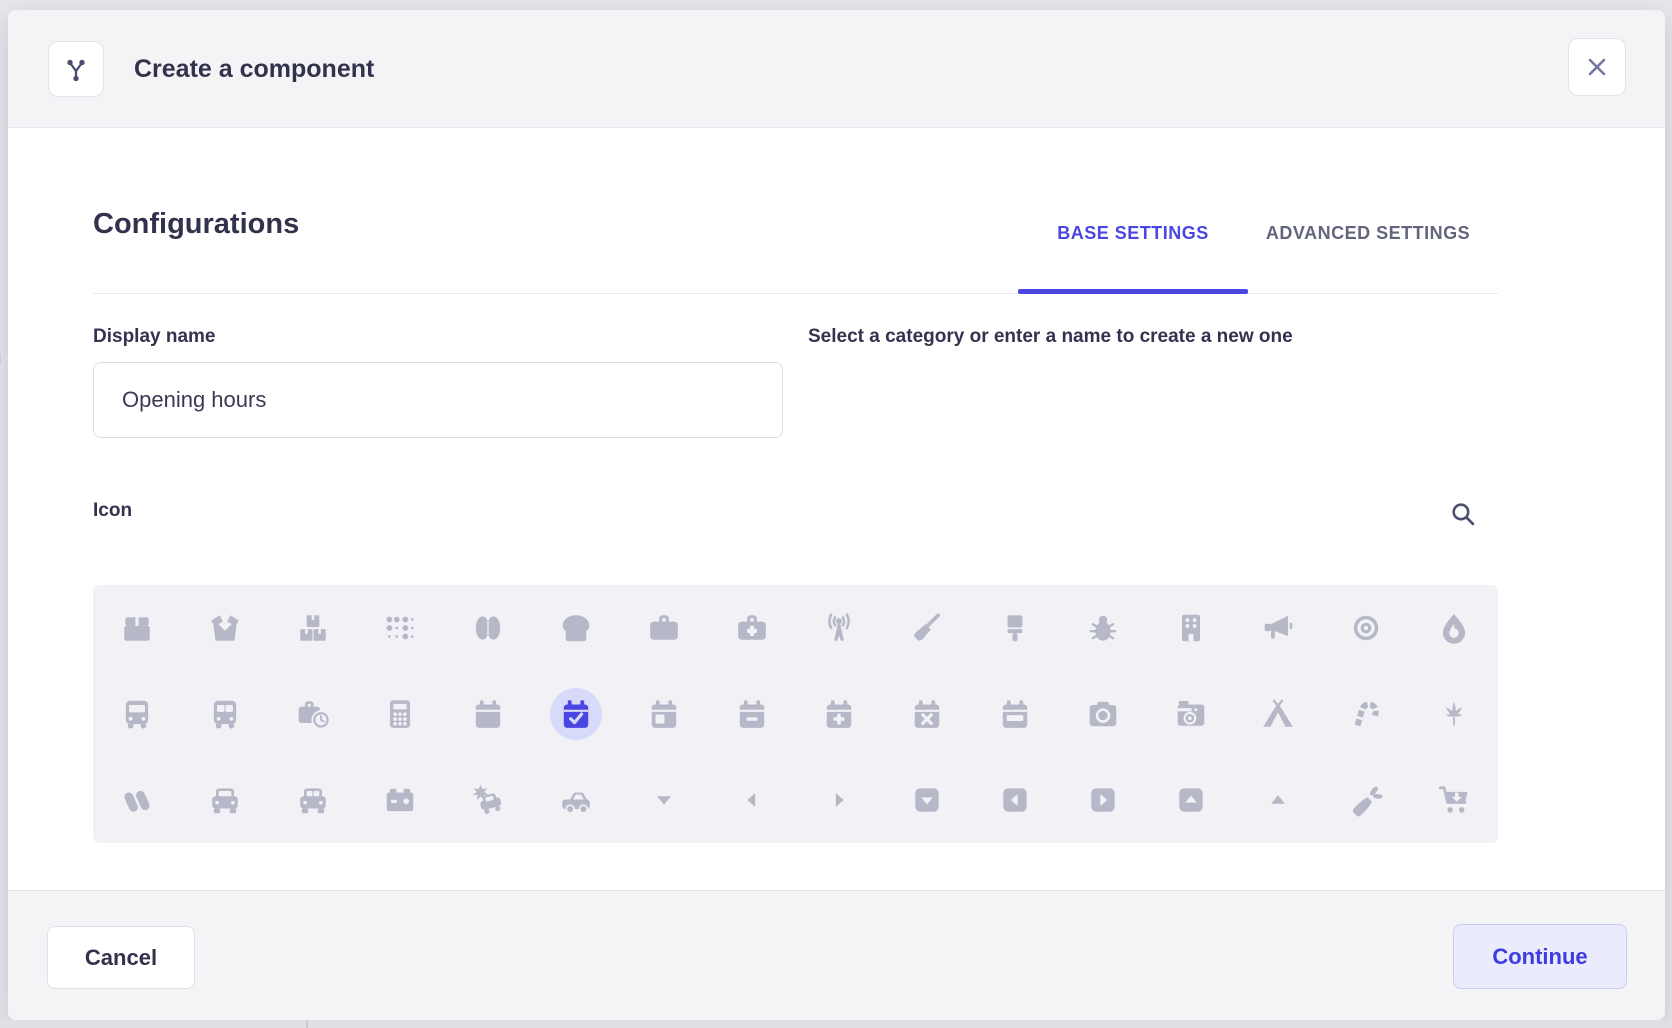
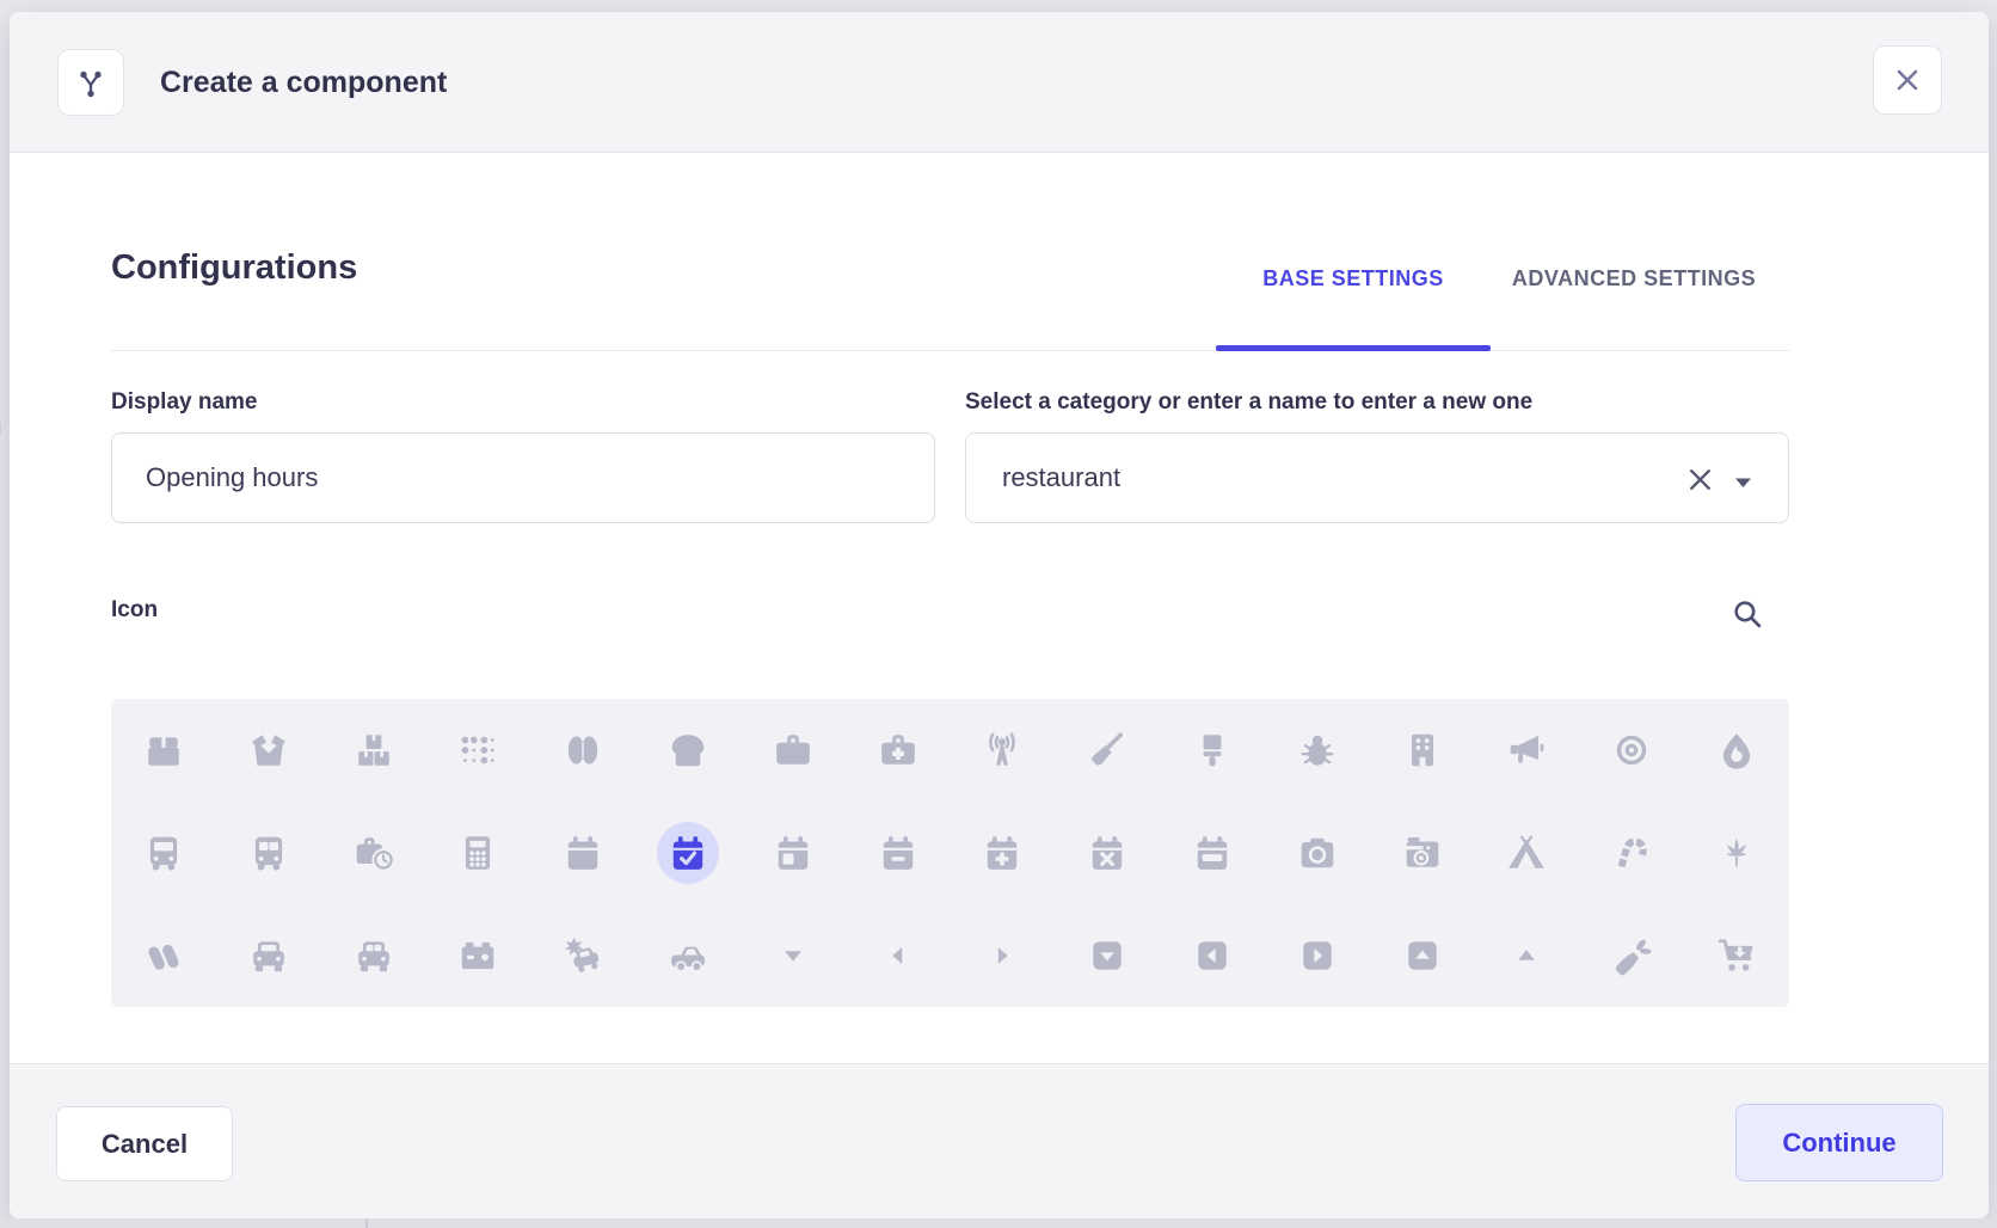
  Create a component
  Configurations
  BASE SETTINGS
  ADVANCED SETTINGS
  Display name
  Opening hours
- Select a category or enter a name to create a new one
+ Select a category or enter a name to enter a new one
+ restaurant
  Icon
  Cancel
  Continue
